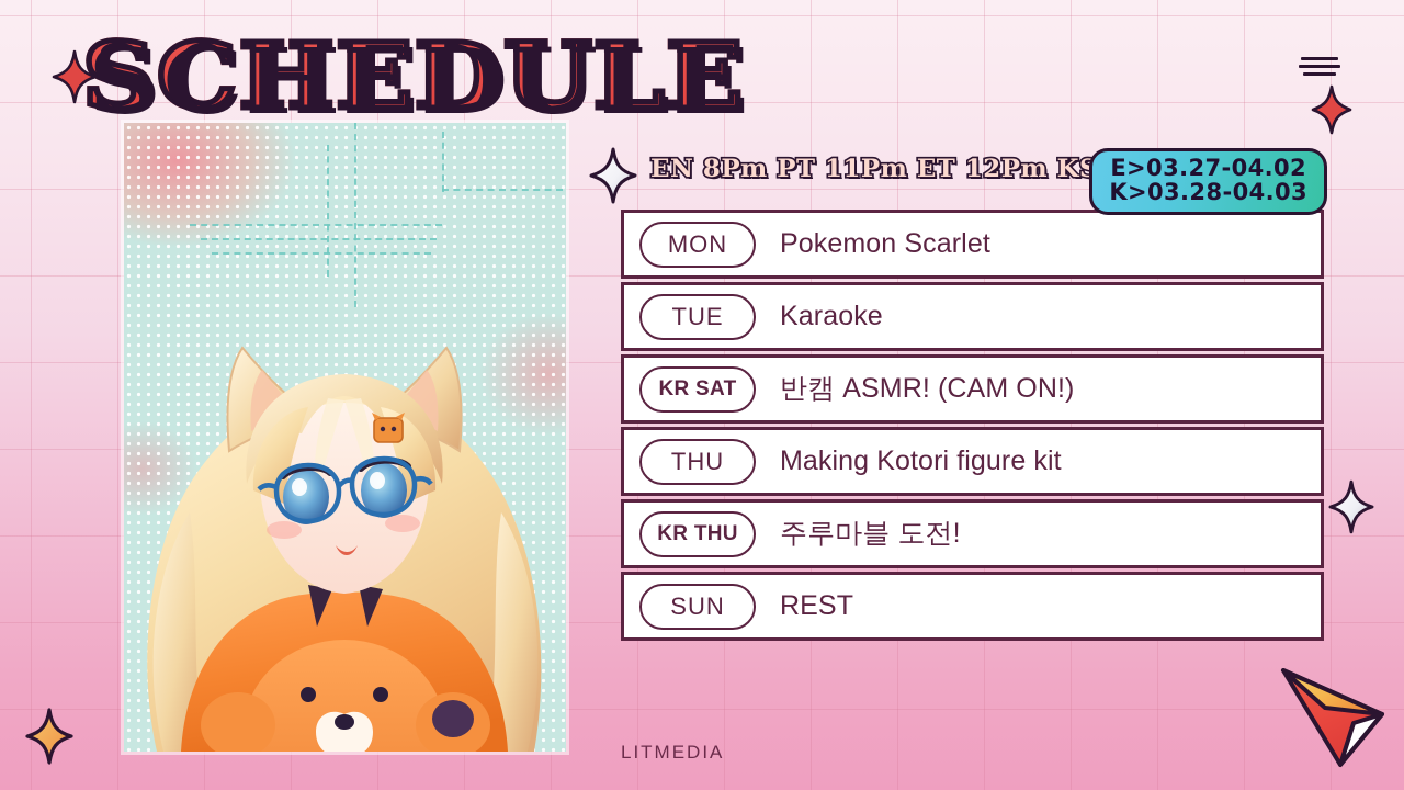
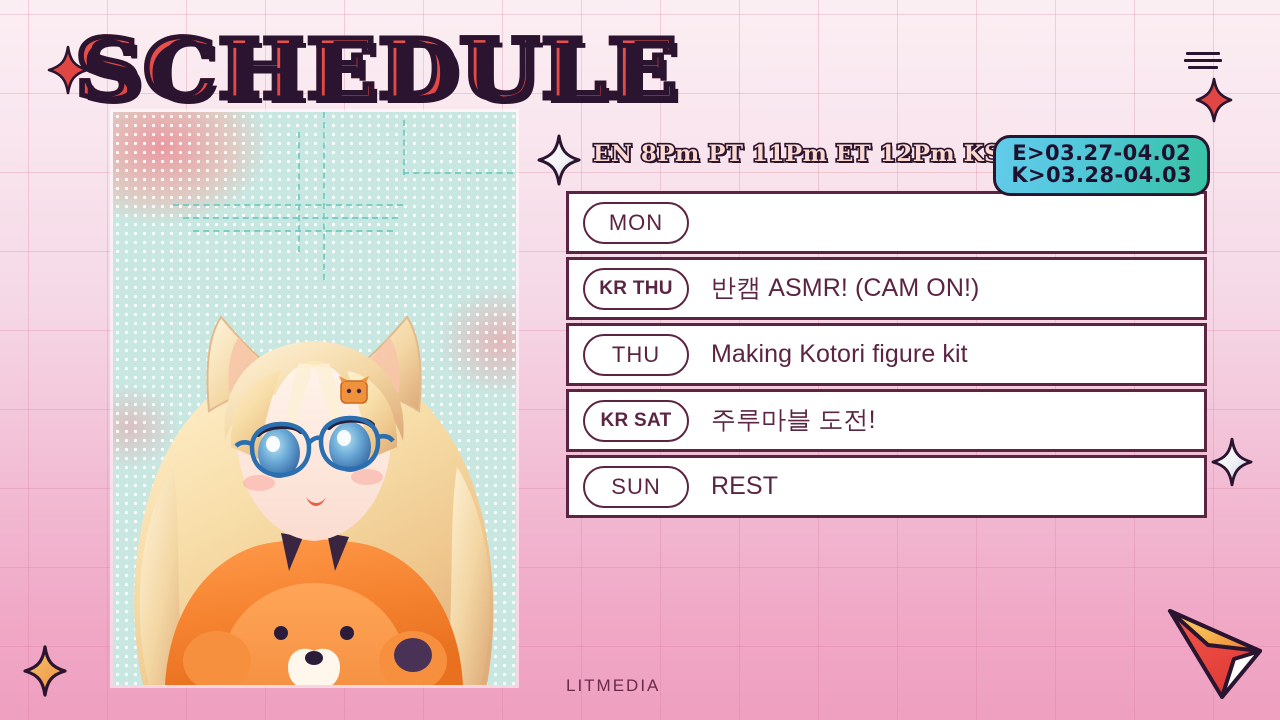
  SCHEDULE
  EN 8Pm PT 11Pm ET 12Pm K
  E>03.27-04.02
  K>03.28-04.03
  MON
- Pokemon Scarlet
- TUE
- Karaoke
- KR SAT
+ KR THU
  반캠 ASMR! (CAM ON!)
  THU
  Making Kotori figure kit
- KR THU
+ KR SAT
  주루마블 도전!
  SUN
  REST
  LITMEDIA
